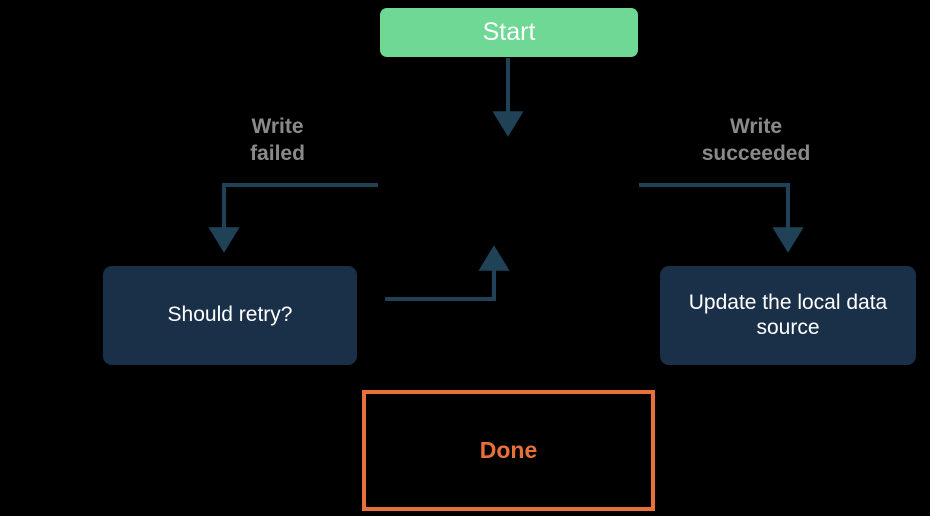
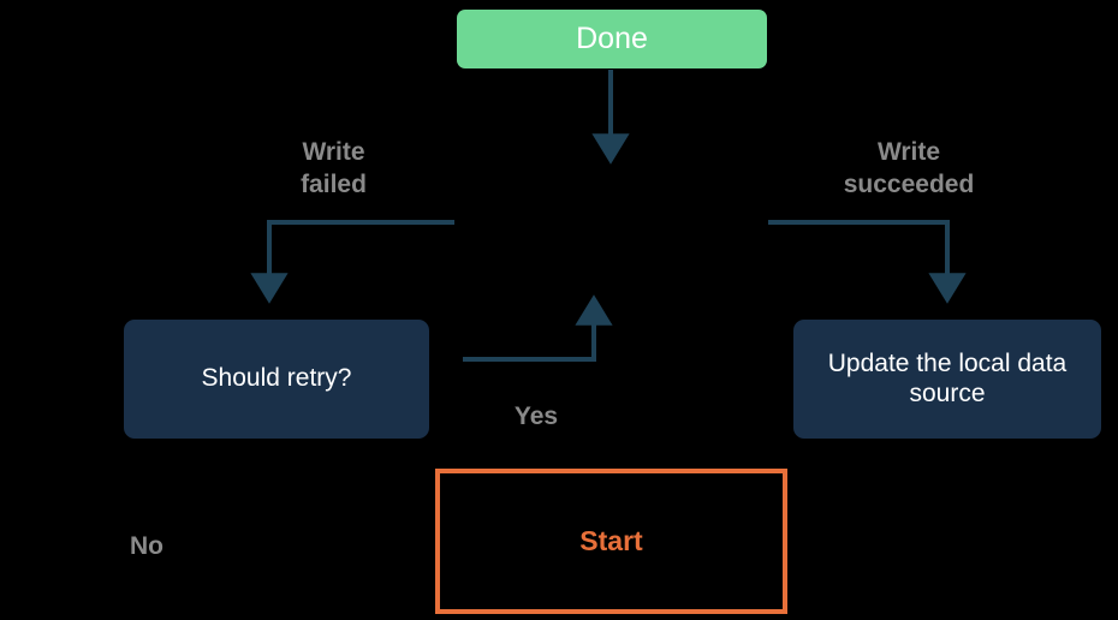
- Start
+ Done
  Should retry?
  Update the local data source
- Done
+ Start
  Write
  failed
  Write
  succeeded
+ Yes
+ No
